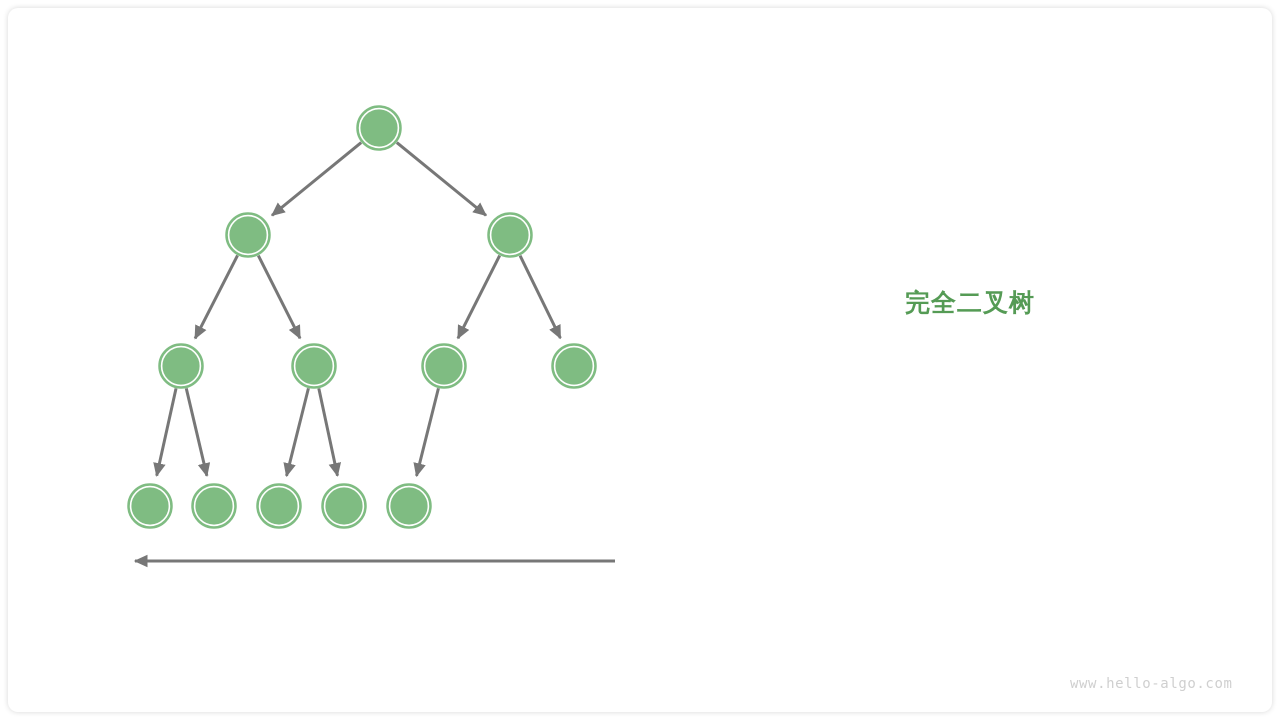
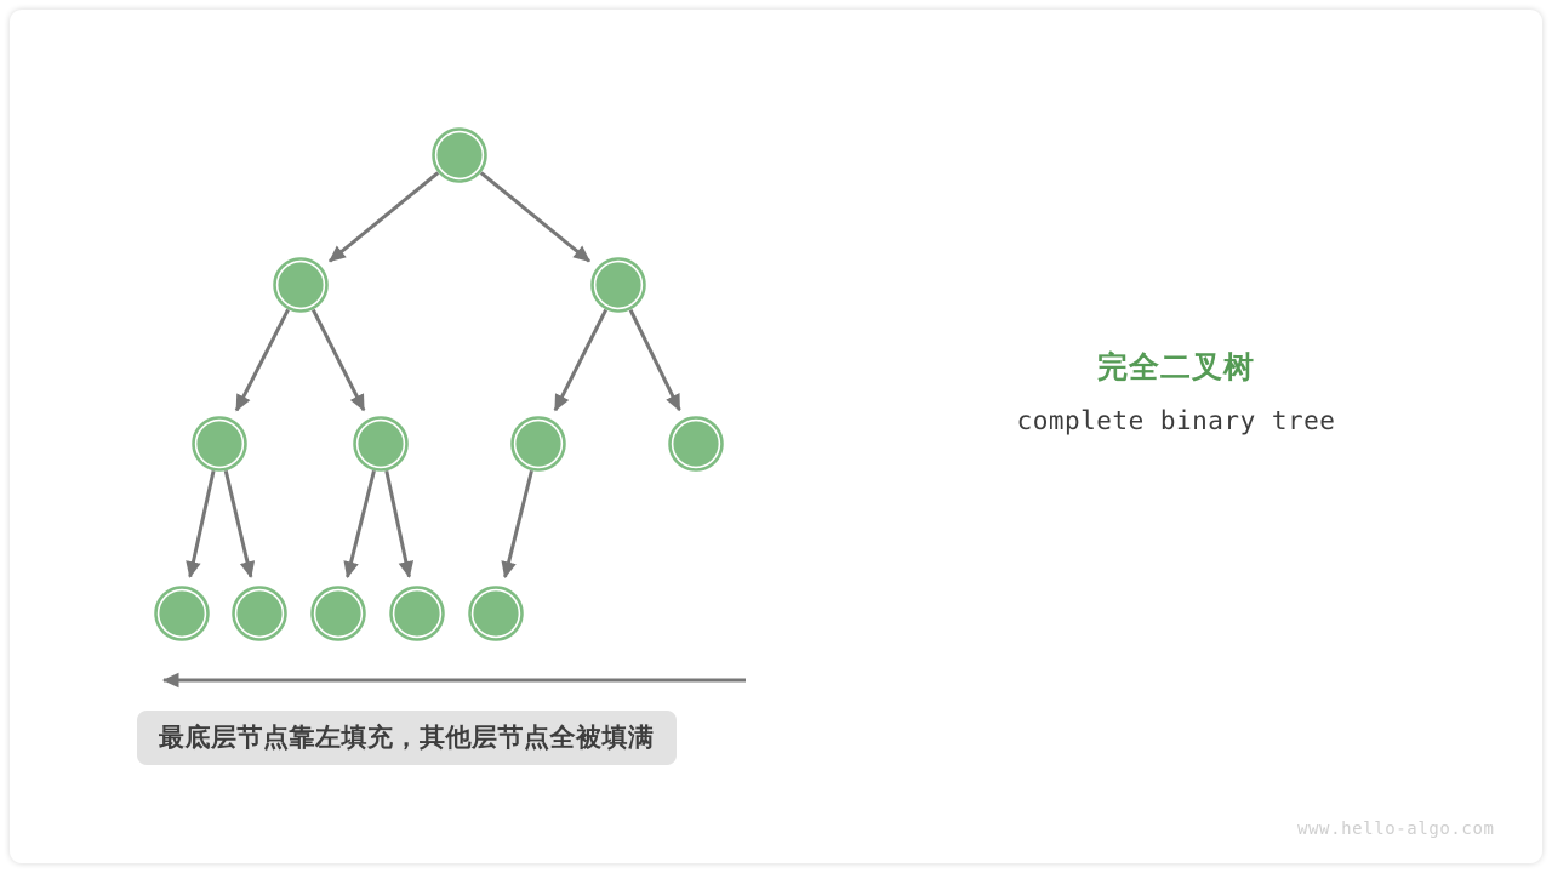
  完全二叉树
+ complete binary tree
+ 最底层节点靠左填充，其他层节点全被填满
  www.hello-algo.com
